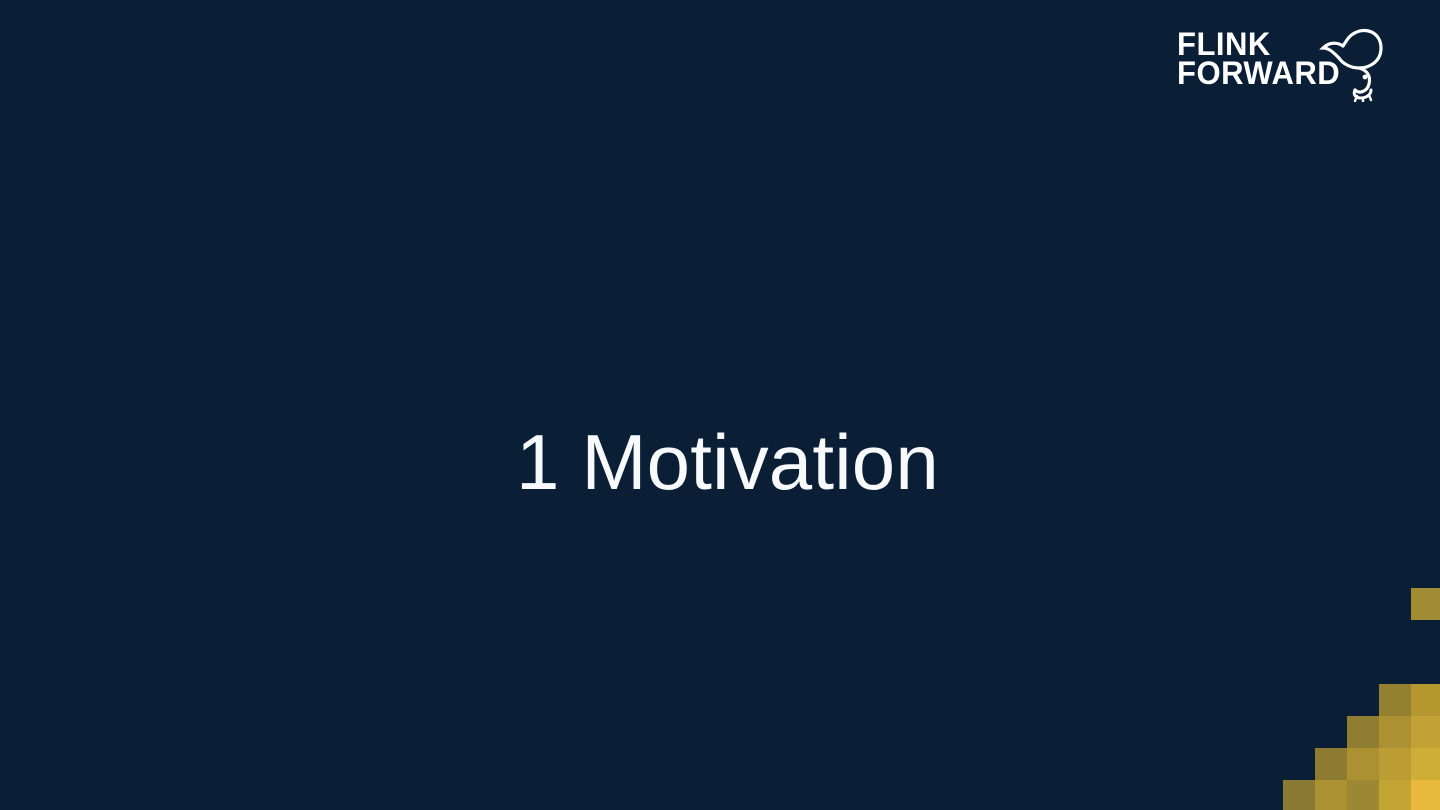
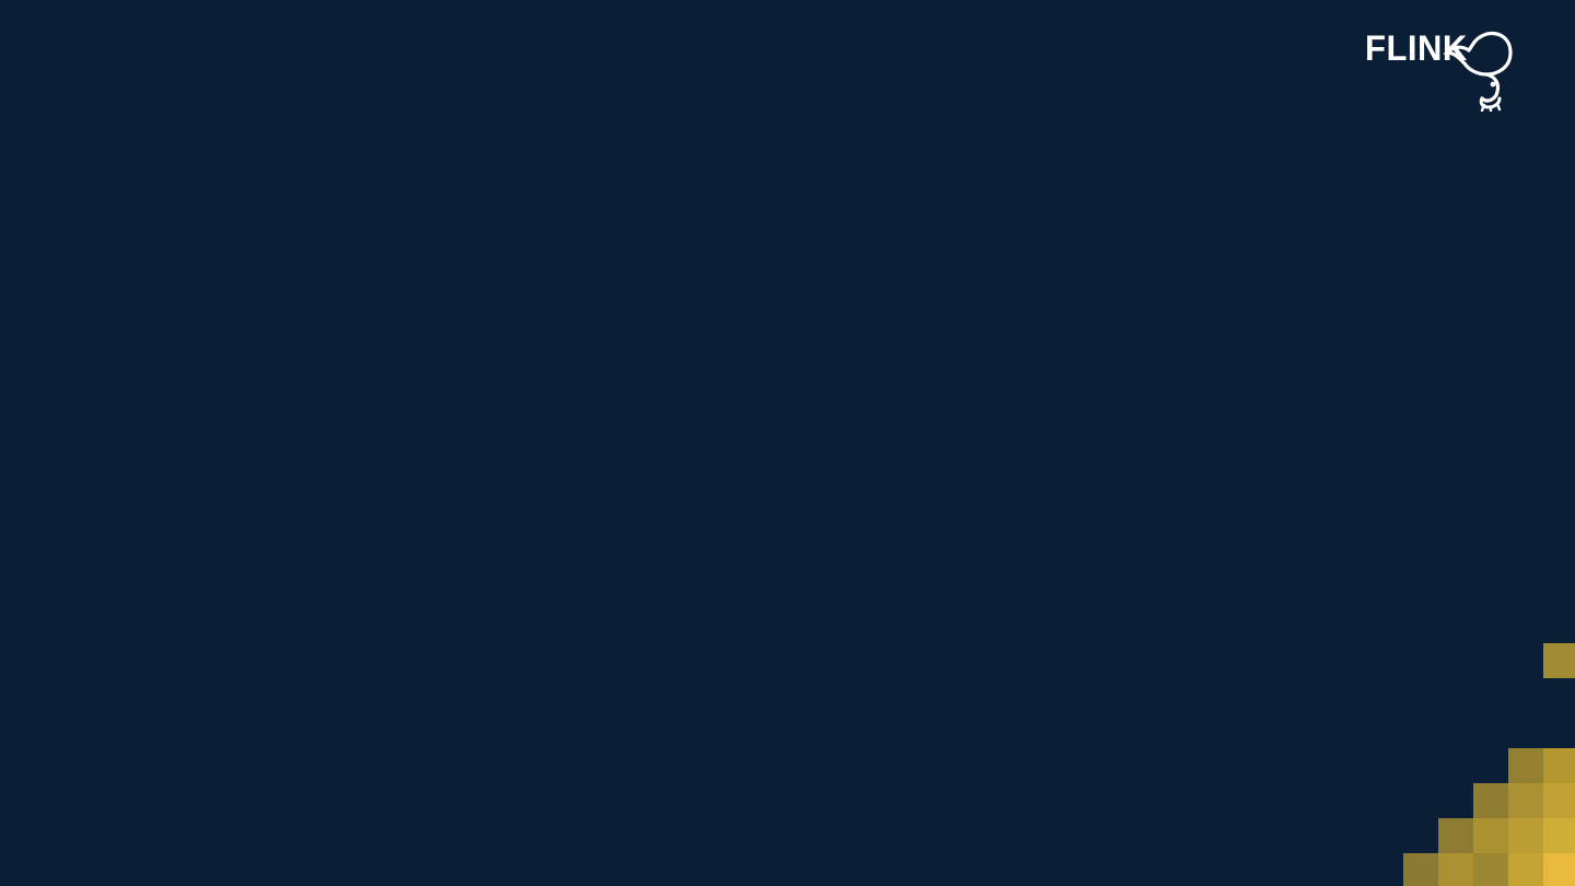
  FLINK
- FORWARD
- 1 Motivation
